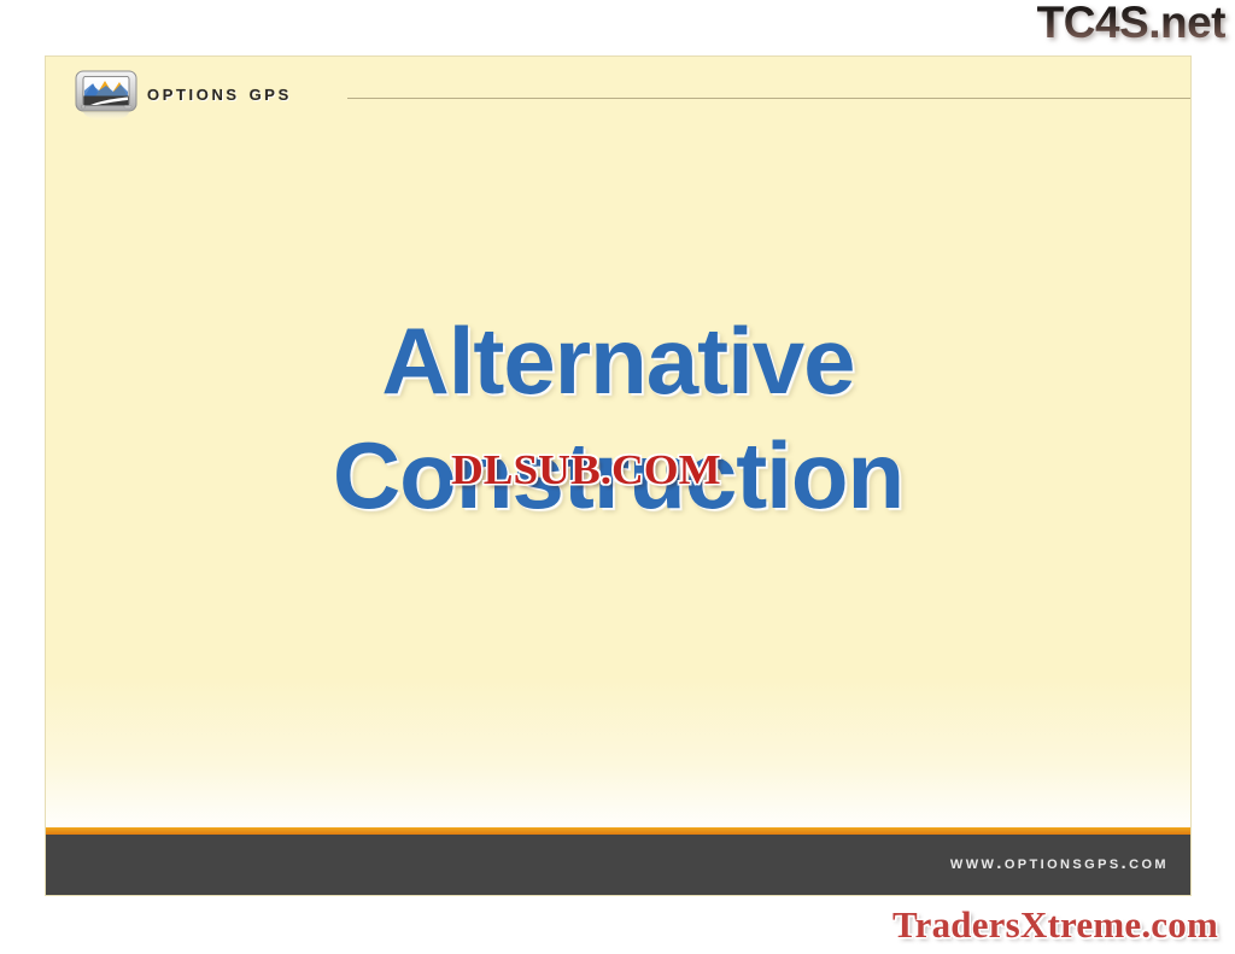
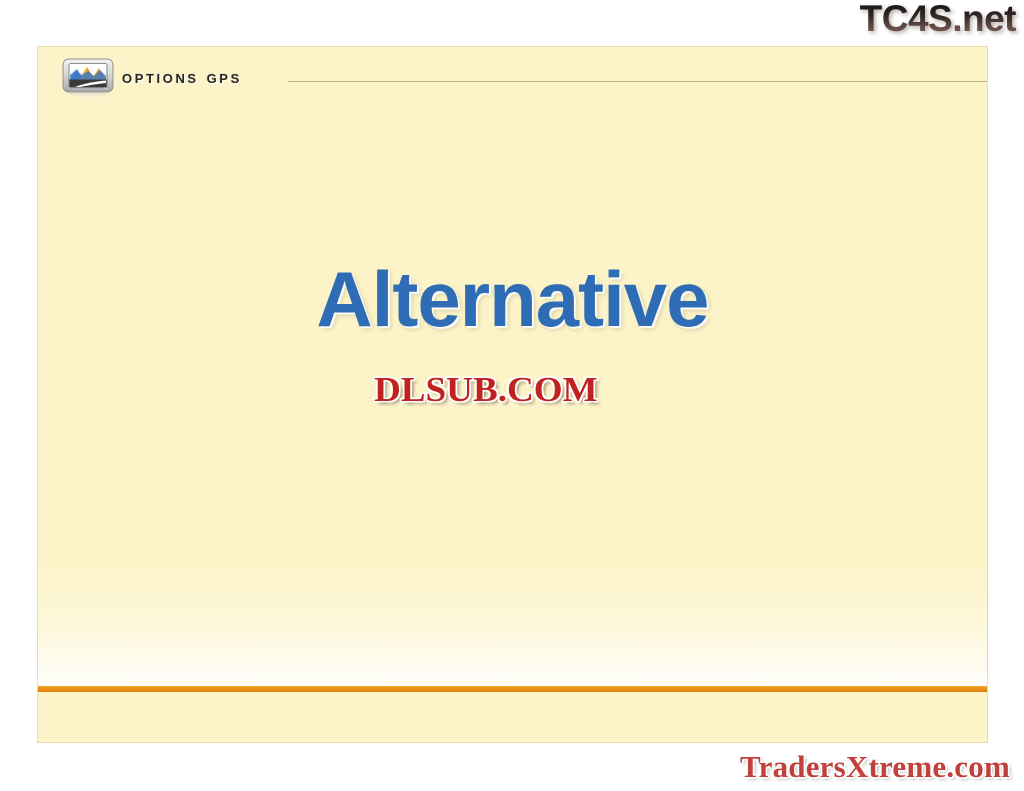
  TC4S.net
  options gps
  Alternative
- Construction
- www.optionsgps.com
  DLSUB.COM
  TradersXtreme.com
